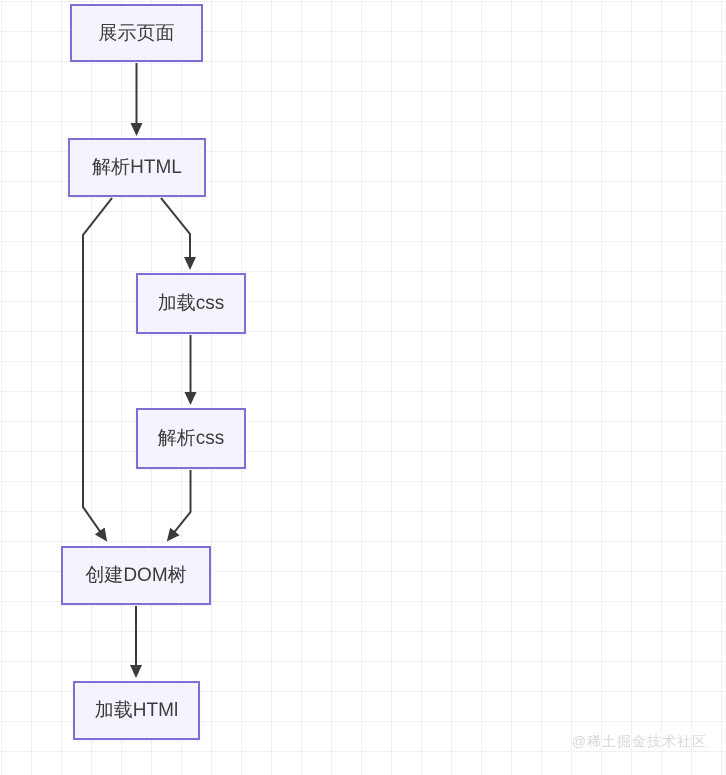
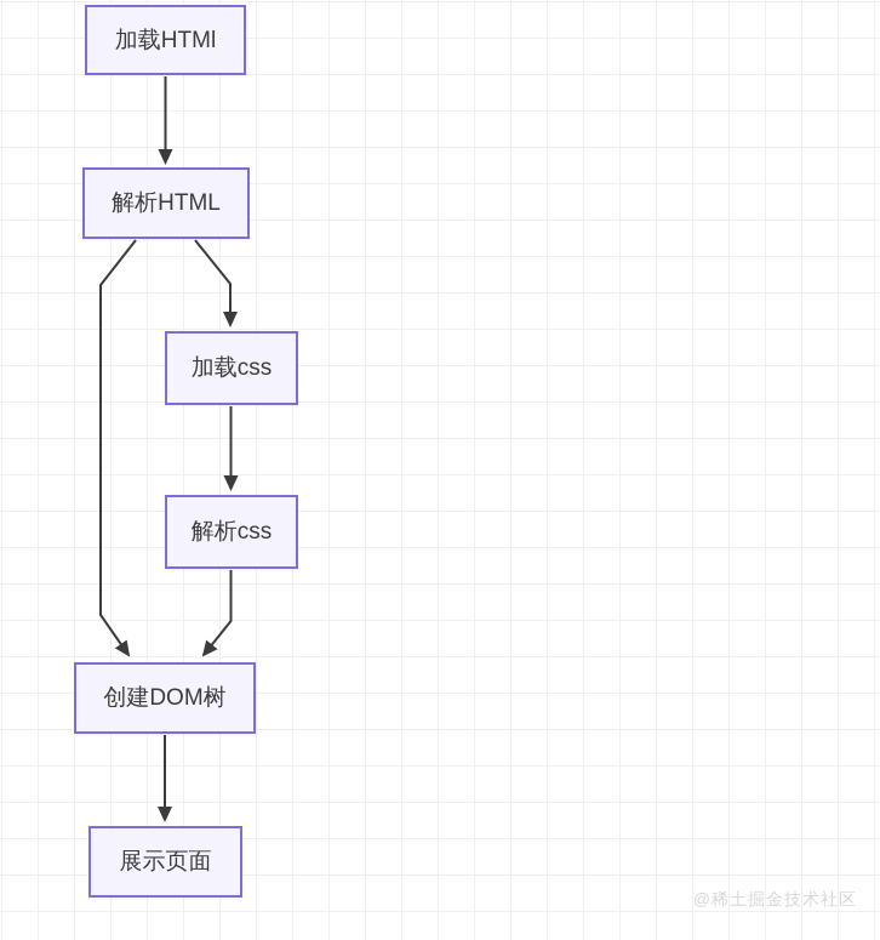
- 展示页面
+ 加载HTMl
  解析HTML
  加载css
  解析css
  创建DOM树
- 加载HTMl
+ 展示页面
  @稀土掘金技术社区
